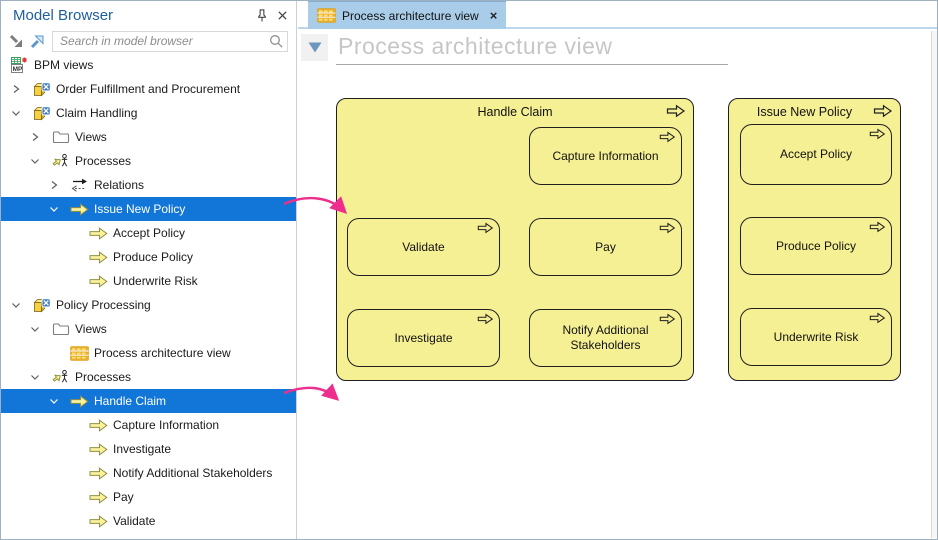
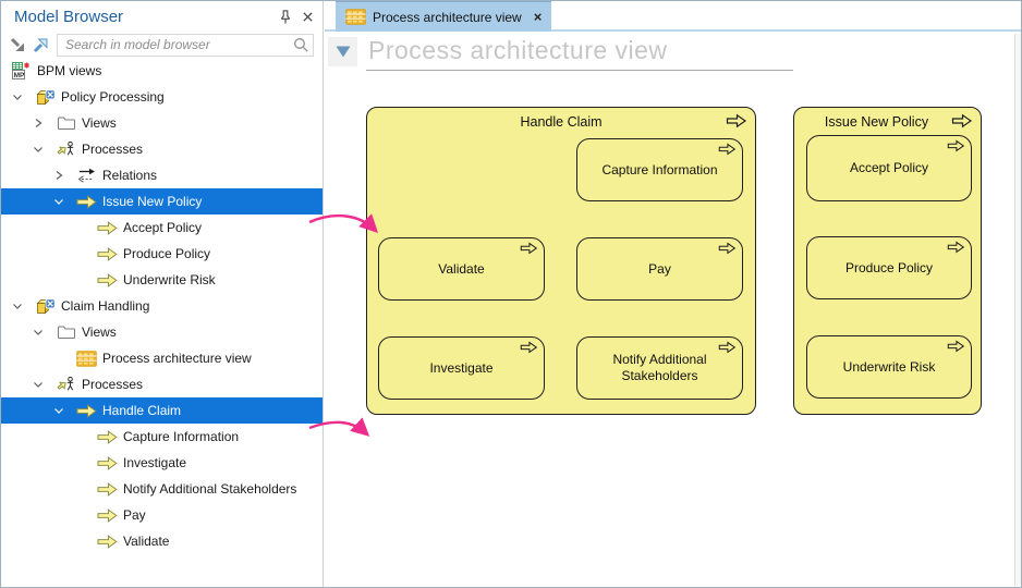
  Model Browser
  Search in model browser
  BPM views
- Order Fulfillment and Procurement
- Claim Handling
+ Policy Processing
  Views
  Processes
  Relations
  Issue New Policy
  Accept Policy
  Produce Policy
  Underwrite Risk
- Policy Processing
+ Claim Handling
  Views
  Process architecture view
  Processes
  Handle Claim
  Capture Information
  Investigate
  Notify Additional Stakeholders
  Pay
  Validate
  Process architecture view
  ×
  Process architecture view
  Handle Claim
  Capture Information
  Validate
  Pay
  Investigate
  Notify Additional Stakeholders
  Issue New Policy
  Accept Policy
  Produce Policy
  Underwrite Risk
